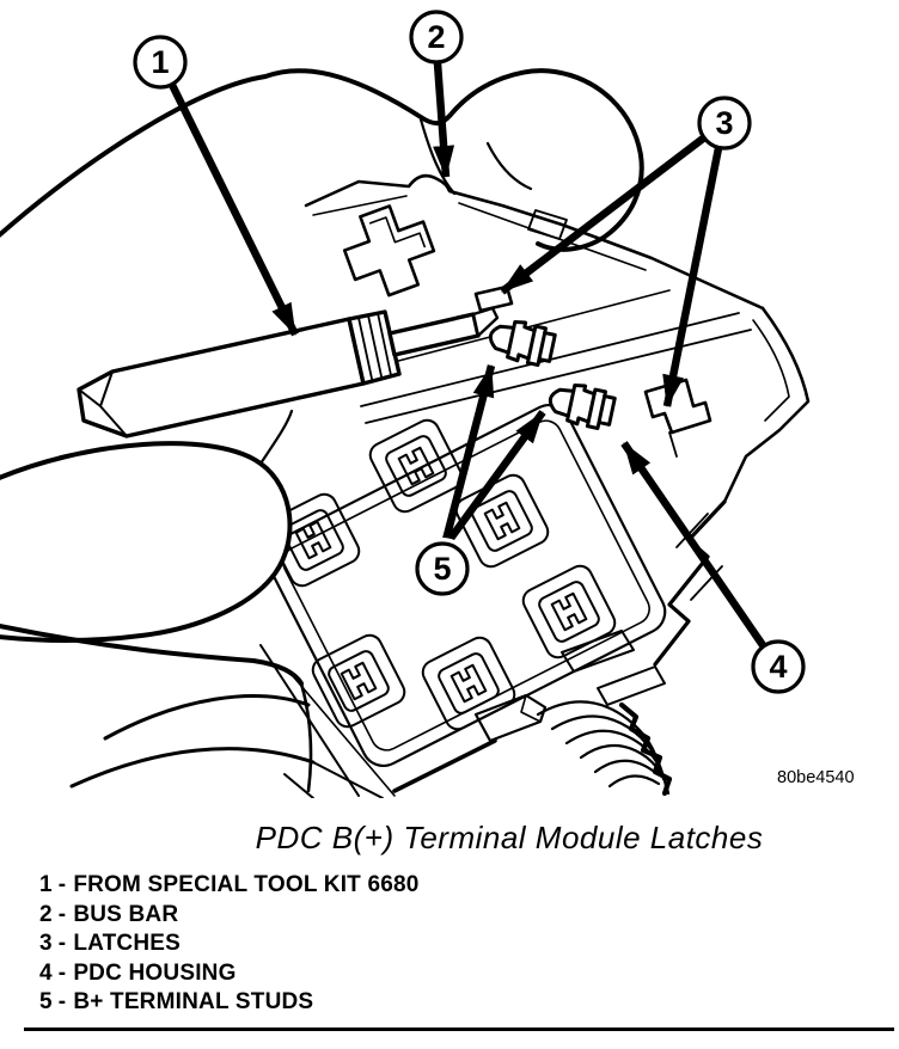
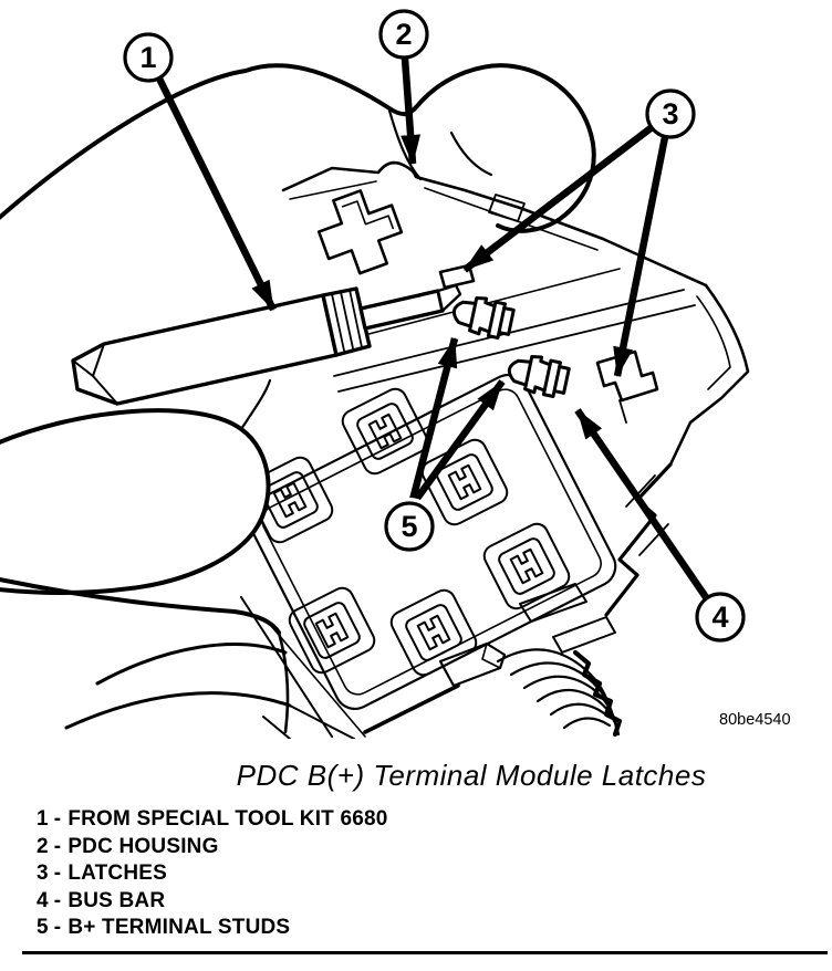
  1
  2
  3
  4
  5
  80be4540
  PDC B(+) Terminal Module Latches
  1 - FROM SPECIAL TOOL KIT 6680
- 2 - BUS BAR
+ 2 - PDC HOUSING
  3 - LATCHES
- 4 - PDC HOUSING
+ 4 - BUS BAR
  5 - B+ TERMINAL STUDS
